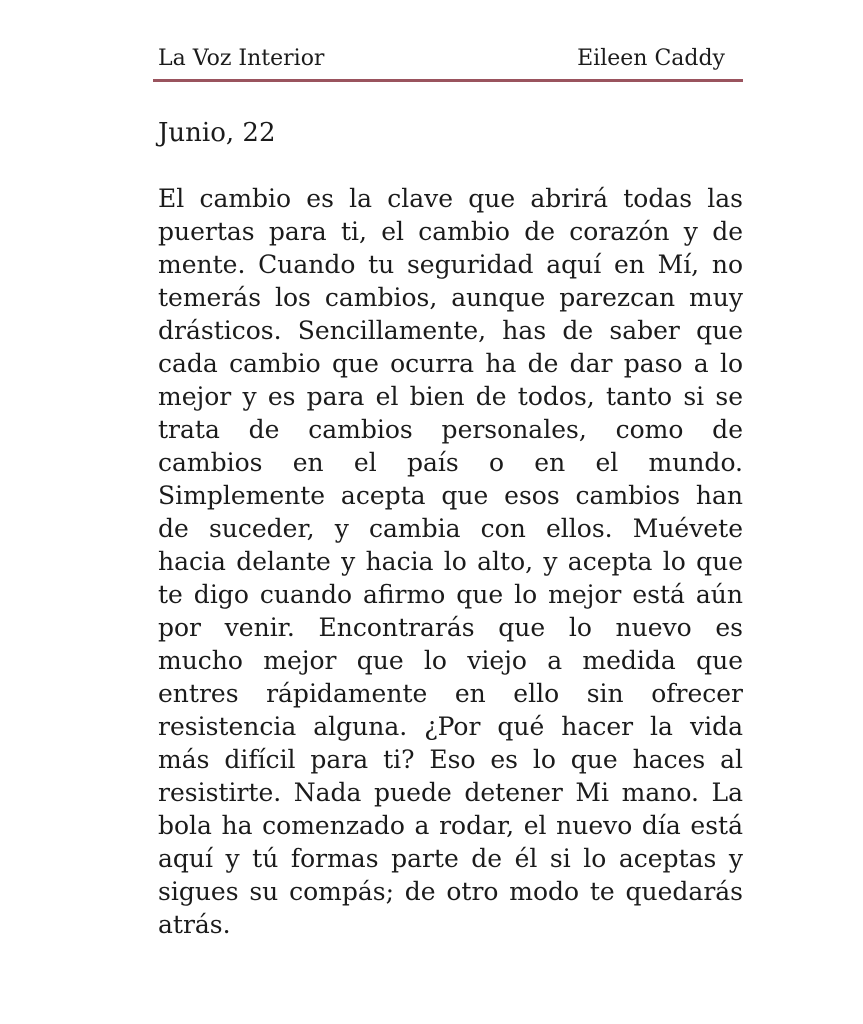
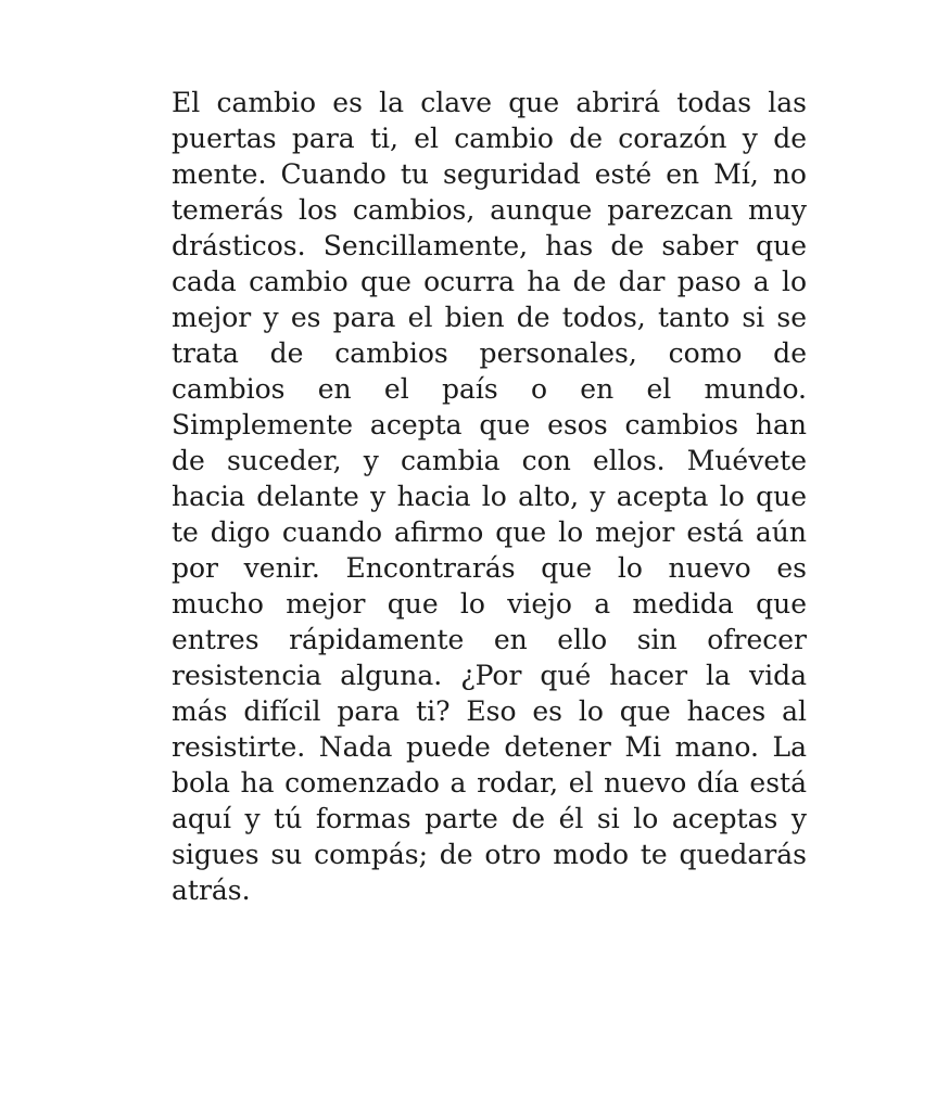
- La Voz Interior
- Eileen Caddy
- Junio, 22
- El cambio es la clave que abrirá todas las puertas para ti, el cambio de corazón y de mente. Cuando tu seguridad aquí en Mí, no temerás los cambios, aunque parezcan muy drásticos. Sencillamente, has de saber que cada cambio que ocurra ha de dar paso a lo mejor y es para el bien de todos, tanto si se trata de cambios personales, como de cambios en el país o en el mundo. Simplemente acepta que esos cambios han de suceder, y cambia con ellos. Muévete hacia delante y hacia lo alto, y acepta lo que te digo cuando afirmo que lo mejor está aún por venir. Encontrarás que lo nuevo es mucho mejor que lo viejo a medida que entres rápidamente en ello sin ofrecer resistencia alguna. ¿Por qué hacer la vida más difícil para ti? Eso es lo que haces al resistirte. Nada puede detener Mi mano. La bola ha comenzado a rodar, el nuevo día está aquí y tú formas parte de él si lo aceptas y sigues su compás; de otro modo te quedarás atrás.
+ El cambio es la clave que abrirá todas las puertas para ti, el cambio de corazón y de mente. Cuando tu seguridad esté en Mí, no temerás los cambios, aunque parezcan muy drásticos. Sencillamente, has de saber que cada cambio que ocurra ha de dar paso a lo mejor y es para el bien de todos, tanto si se trata de cambios personales, como de cambios en el país o en el mundo. Simplemente acepta que esos cambios han de suceder, y cambia con ellos. Muévete hacia delante y hacia lo alto, y acepta lo que te digo cuando afirmo que lo mejor está aún por venir. Encontrarás que lo nuevo es mucho mejor que lo viejo a medida que entres rápidamente en ello sin ofrecer resistencia alguna. ¿Por qué hacer la vida más difícil para ti? Eso es lo que haces al resistirte. Nada puede detener Mi mano. La bola ha comenzado a rodar, el nuevo día está aquí y tú formas parte de él si lo aceptas y sigues su compás; de otro modo te quedarás atrás.
